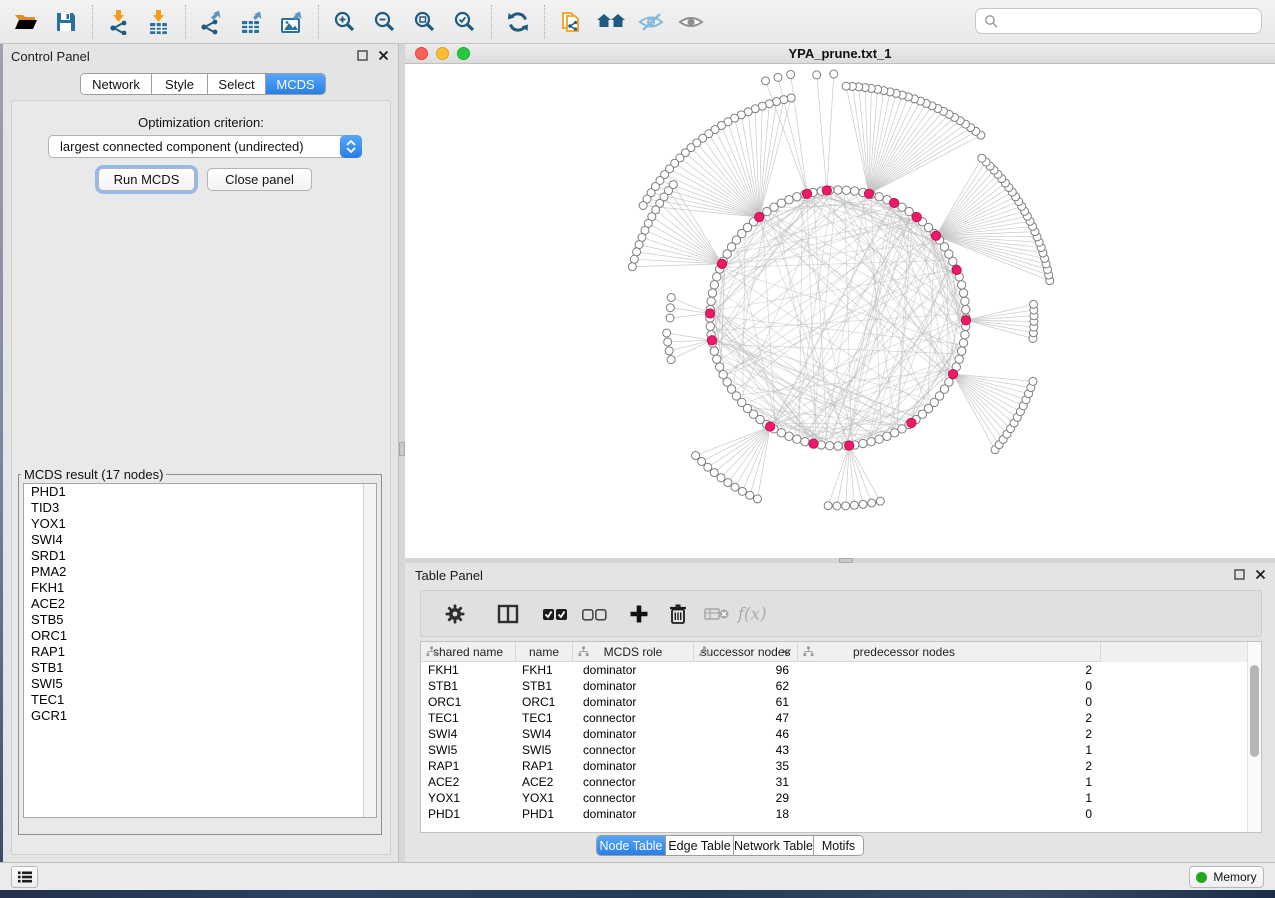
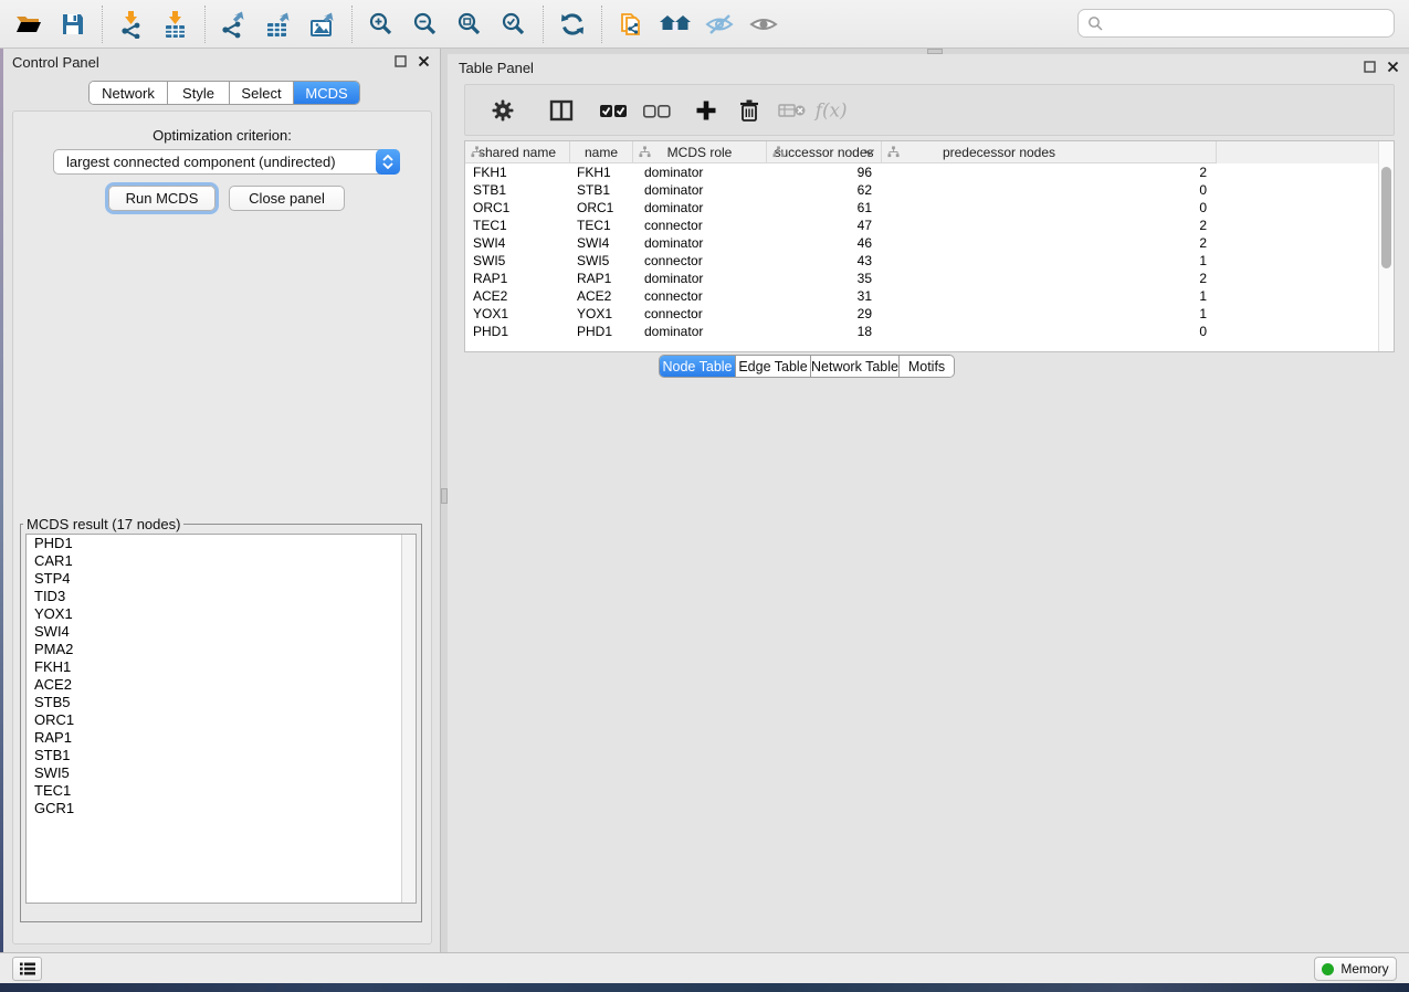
  Control Panel
  Network
  Style
  Select
  MCDS
  Optimization criterion:
  largest connected component (undirected)
  Run MCDS
  Close panel
  MCDS result (17 nodes)
  PHD1
+ CAR1
+ STP4
  TID3
  YOX1
  SWI4
- SRD1
  PMA2
  FKH1
  ACE2
  STB5
  ORC1
  RAP1
  STB1
  SWI5
  TEC1
  GCR1
- YPA_prune.txt_1
  Table Panel
  f(x)
  shared name
  name
  MCDS role
  uccessor nodes
  predecessor nodes
  FKH1
  FKH1
  dominator
  96
  2
  STB1
  STB1
  dominator
  62
  0
  ORC1
  ORC1
  dominator
  61
  0
  TEC1
  TEC1
  connector
  47
  2
  SWI4
  SWI4
  dominator
  46
  2
  SWI5
  SWI5
  connector
  43
  1
  RAP1
  RAP1
  dominator
  35
  2
  ACE2
  ACE2
  connector
  31
  1
  YOX1
  YOX1
  connector
  29
  1
  PHD1
  PHD1
  dominator
  18
  0
  Node Table
  Edge Table
  Network Table
  Motifs
  Memory
